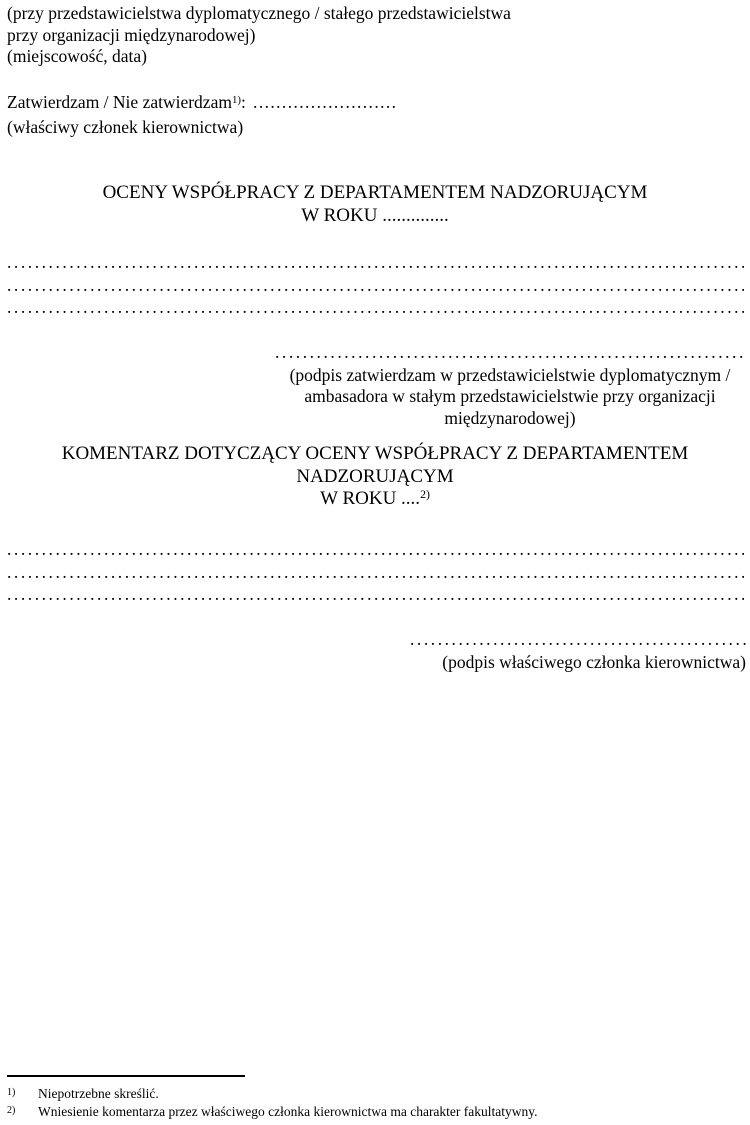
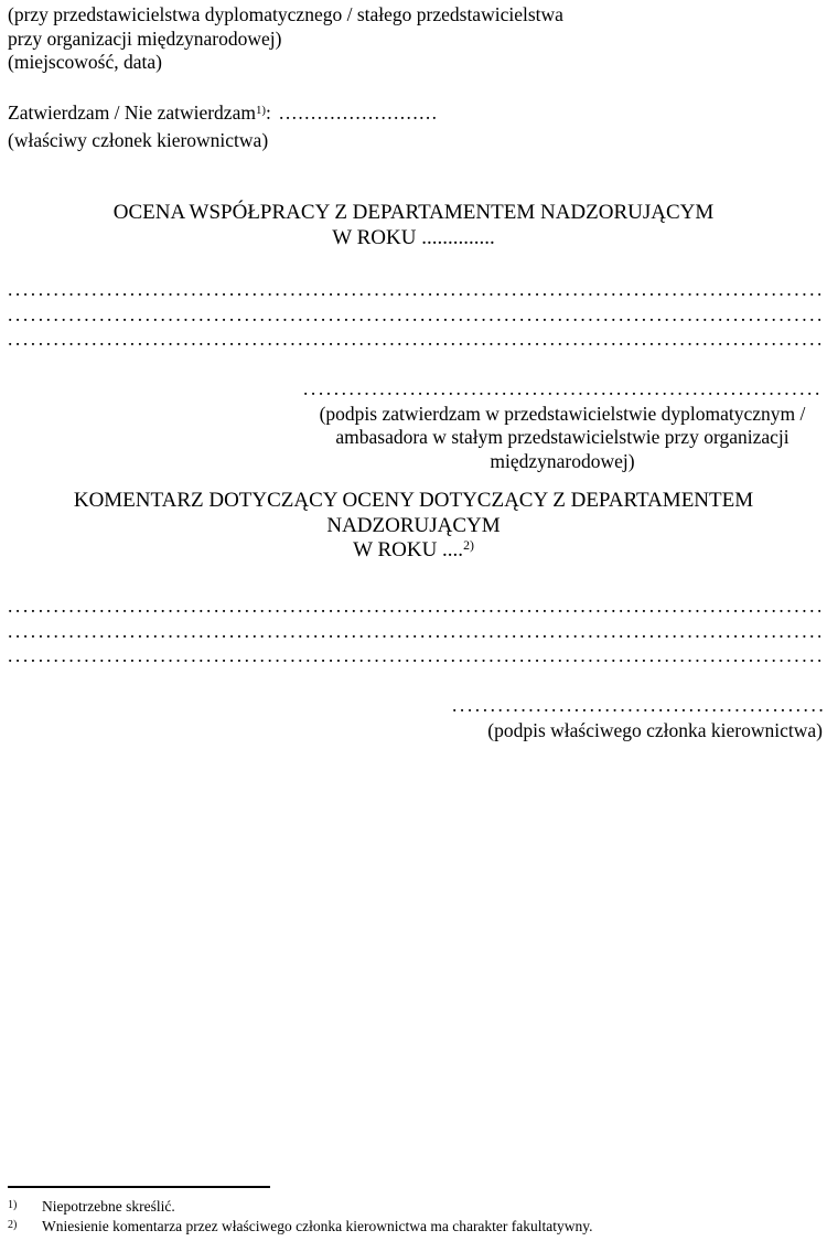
  (przy przedstawicielstwa dyplomatycznego / stałego przedstawicielstwa
  przy organizacji międzynarodowej)
  (miejscowość, data)
  Zatwierdzam / Nie zatwierdzam1): .........................
  (właściwy członek kierownictwa)
- OCENY WSPÓŁPRACY Z DEPARTAMENTEM NADZORUJĄCYM
+ OCENA WSPÓŁPRACY Z DEPARTAMENTEM NADZORUJĄCYM
  W ROKU ..............
  ..........................................................................................................
  ..........................................................................................................
  ..........................................................................................................
  (podpis zatwierdzam w przedstawicielstwie dyplomatycznym /
  ambasadora w stałym przedstawicielstwie przy organizacji
  międzynarodowej)
- KOMENTARZ DOTYCZĄCY OCENY WSPÓŁPRACY Z DEPARTAMENTEM
+ KOMENTARZ DOTYCZĄCY OCENY DOTYCZĄCY Z DEPARTAMENTEM
  NADZORUJĄCYM
  W ROKU ....2)
  ..........................................................................................................
  ..........................................................................................................
  ..........................................................................................................
  (podpis właściwego członka kierownictwa)
  1)
  Niepotrzebne skreślić.
  2)
  Wniesienie komentarza przez właściwego członka kierownictwa ma charakter fakultatywny.
